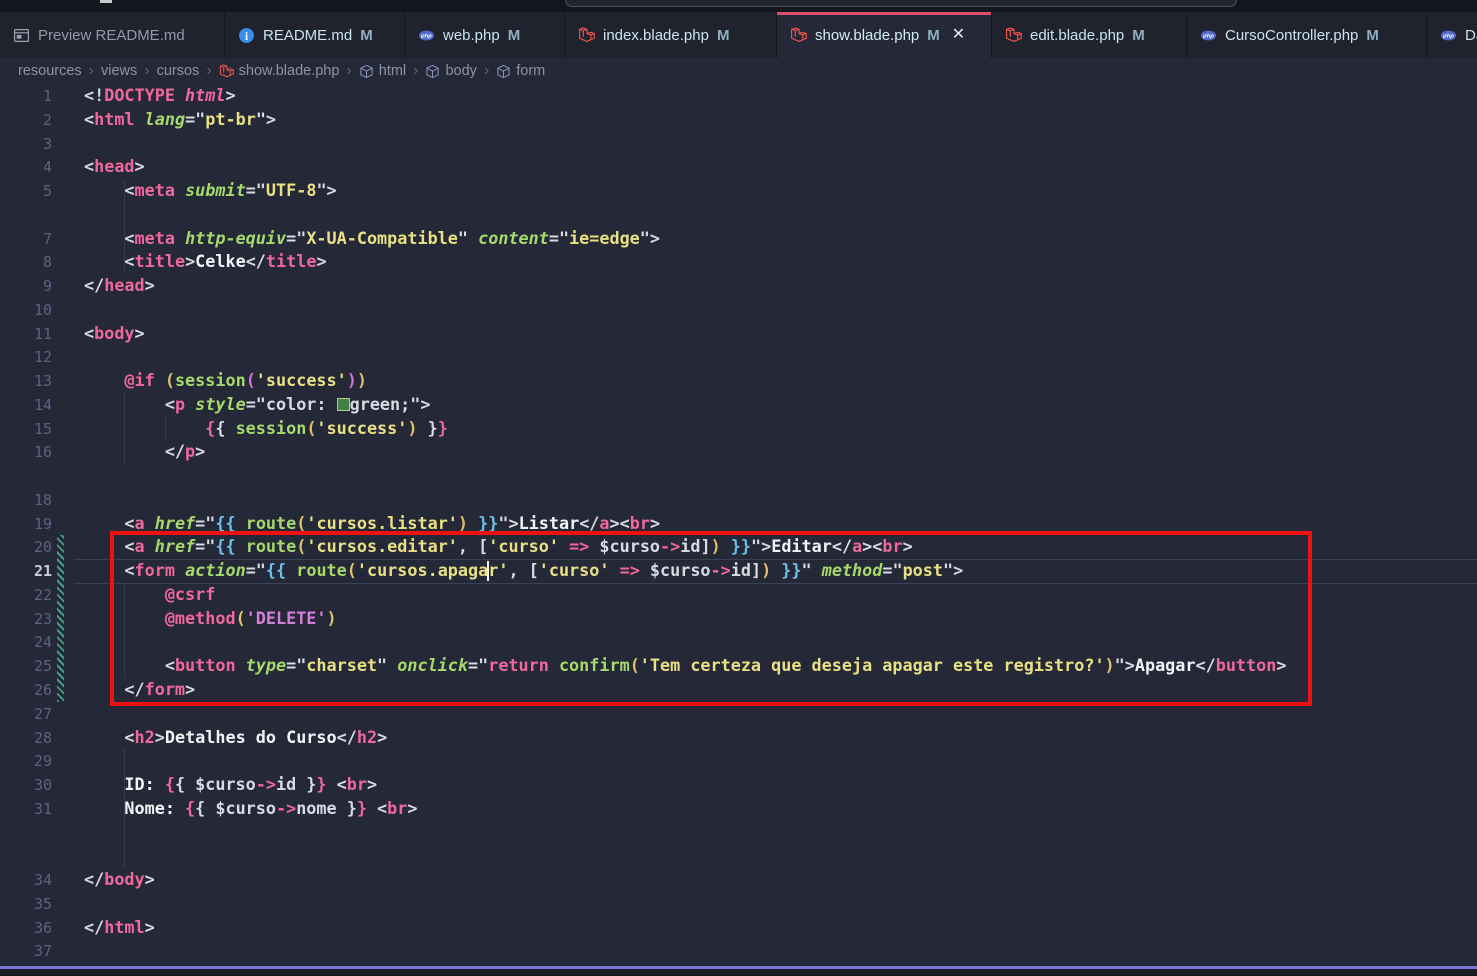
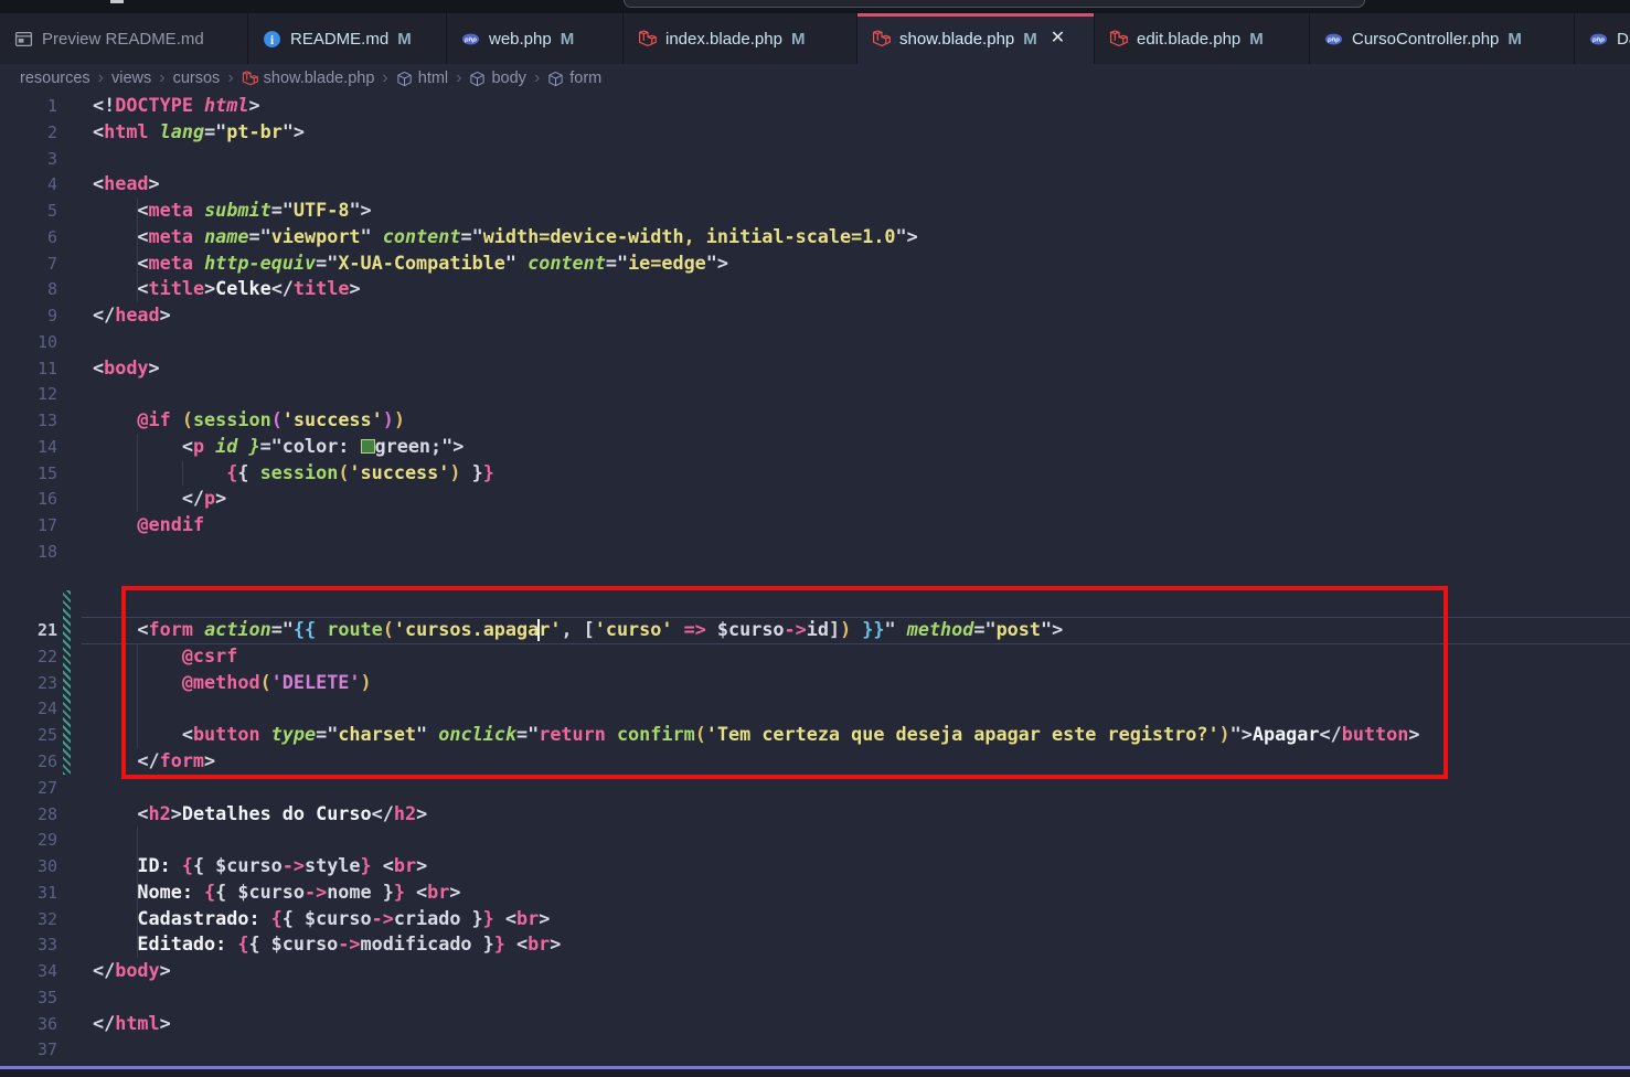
  Preview README.md
  i
  README.md
  M
  web.php
  M
  index.blade.php
  M
  show.blade.php
  M
  ✕
  edit.blade.php
  M
  CursoController.php
  M
  resources
  ›
  views
  ›
  cursos
  ›
  show.blade.php
  ›
  html
  ›
  body
  ›
  form
  1 <!DOCTYPE html>
  2 <html lang="pt-br">
  3
  4 <head>
  5 <meta submit="UTF-8">
+ 6 <meta name="viewport" content="width=device-width, initial-scale=1.0">
  7 <meta http-equiv="X-UA-Compatible" content="ie=edge">
  8 <title>Celke</title>
  9 </head>
  10
  11 <body>
  12
  13 @if (session('success'))
- 14 <p style="color: green;">
+ 14 <p id }="color: green;">
  15 {{ session('success') }}
  16 </p>
+ 17 @endif
  18
- 19 <a href="{{ route('cursos.listar') }}">Listar</a><br>
- 20 <a href="{{ route('cursos.editar', ['curso' => $curso->id]) }}">Editar</a><br>
  21 <form action="{{ route('cursos.apagar', ['curso' => $curso->id]) }}" method="post">
  22 @csrf
  23 @method('DELETE')
  24
  25 <button type="charset" onclick="return confirm('Tem certeza que deseja apagar este registro?')">Apagar</button>
  26 </form>
  27
  28 <h2>Detalhes do Curso</h2>
  29
- 30 ID: {{ $curso->id }} <br>
+ 30 ID: {{ $curso->style} <br>
  31 Nome: {{ $curso->nome }} <br>
+ 32 Cadastrado: {{ $curso->criado }} <br>
+ 33 Editado: {{ $curso->modificado }} <br>
  34 </body>
  35
  36 </html>
  37
